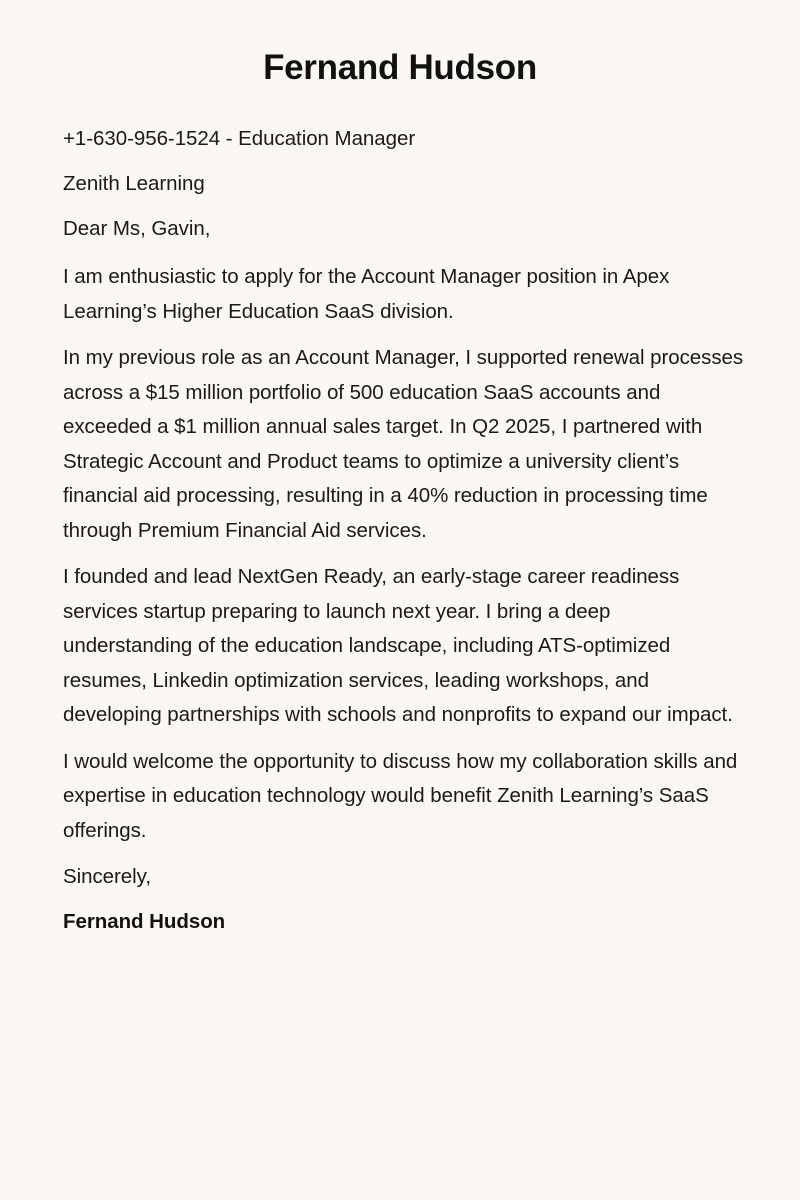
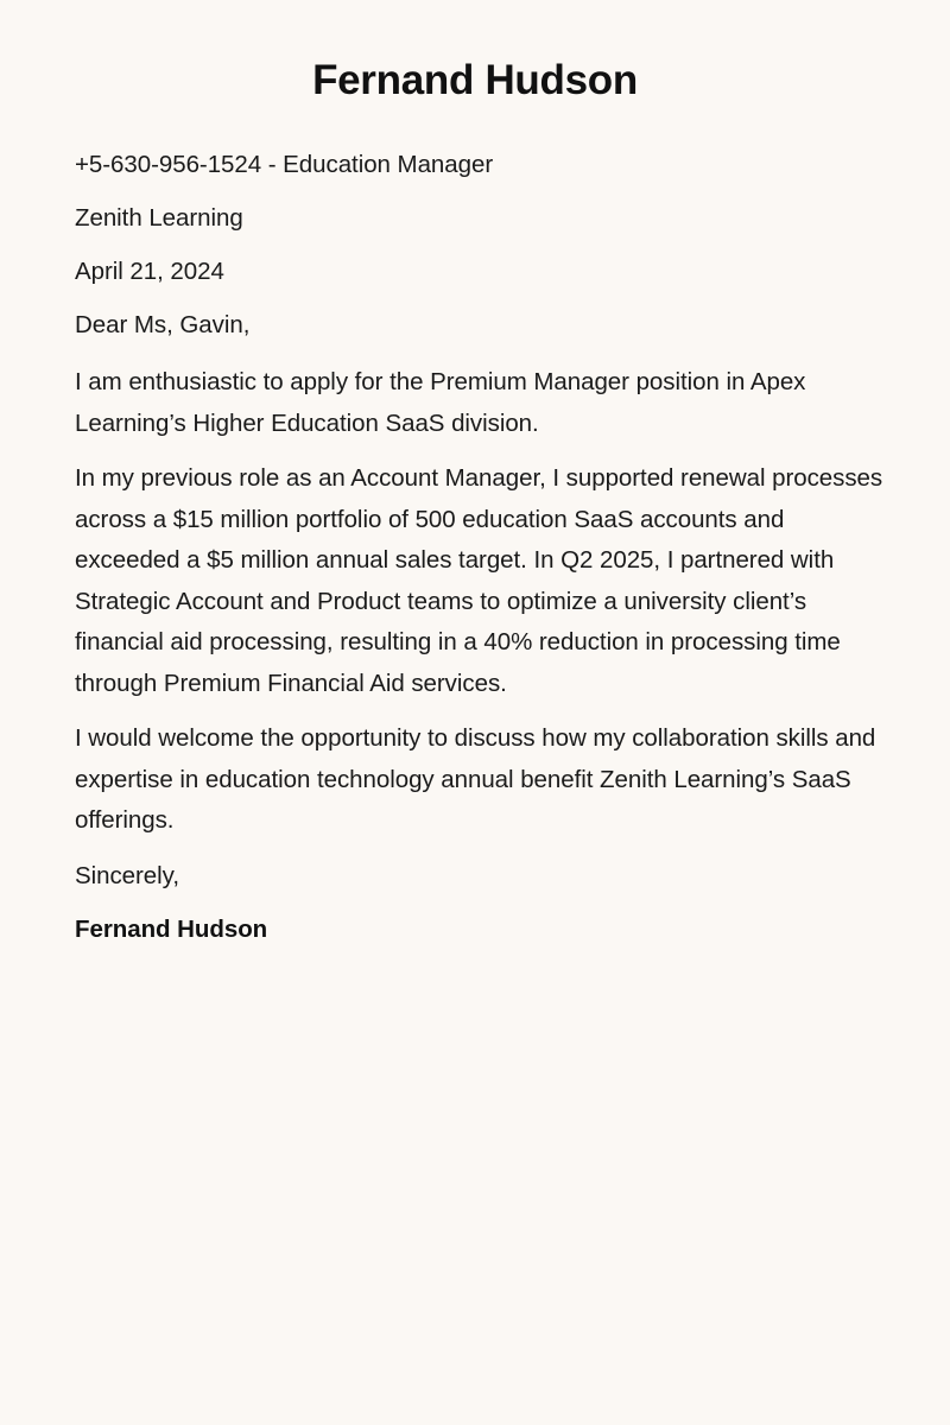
  Fernand Hudson
- +1-630-956-1524 - Education Manager
+ +5-630-956-1524 - Education Manager
  Zenith Learning
+ April 21, 2024
  Dear Ms, Gavin,
- I am enthusiastic to apply for the Account Manager position in Apex Learning’s Higher Education SaaS division.
+ I am enthusiastic to apply for the Premium Manager position in Apex Learning’s Higher Education SaaS division.
- In my previous role as an Account Manager, I supported renewal processes across a $15 million portfolio of 500 education SaaS accounts and exceeded a $1 million annual sales target. In Q2 2025, I partnered with Strategic Account and Product teams to optimize a university client’s financial aid processing, resulting in a 40% reduction in processing time through Premium Financial Aid services.
+ In my previous role as an Account Manager, I supported renewal processes across a $15 million portfolio of 500 education SaaS accounts and exceeded a $5 million annual sales target. In Q2 2025, I partnered with Strategic Account and Product teams to optimize a university client’s financial aid processing, resulting in a 40% reduction in processing time through Premium Financial Aid services.
- I founded and lead NextGen Ready, an early-stage career readiness services startup preparing to launch next year. I bring a deep understanding of the education landscape, including ATS-optimized resumes, Linkedin optimization services, leading workshops, and developing partnerships with schools and nonprofits to expand our impact.
- I would welcome the opportunity to discuss how my collaboration skills and expertise in education technology would benefit Zenith Learning’s SaaS offerings.
+ I would welcome the opportunity to discuss how my collaboration skills and expertise in education technology annual benefit Zenith Learning’s SaaS offerings.
  Sincerely,
  Fernand Hudson
